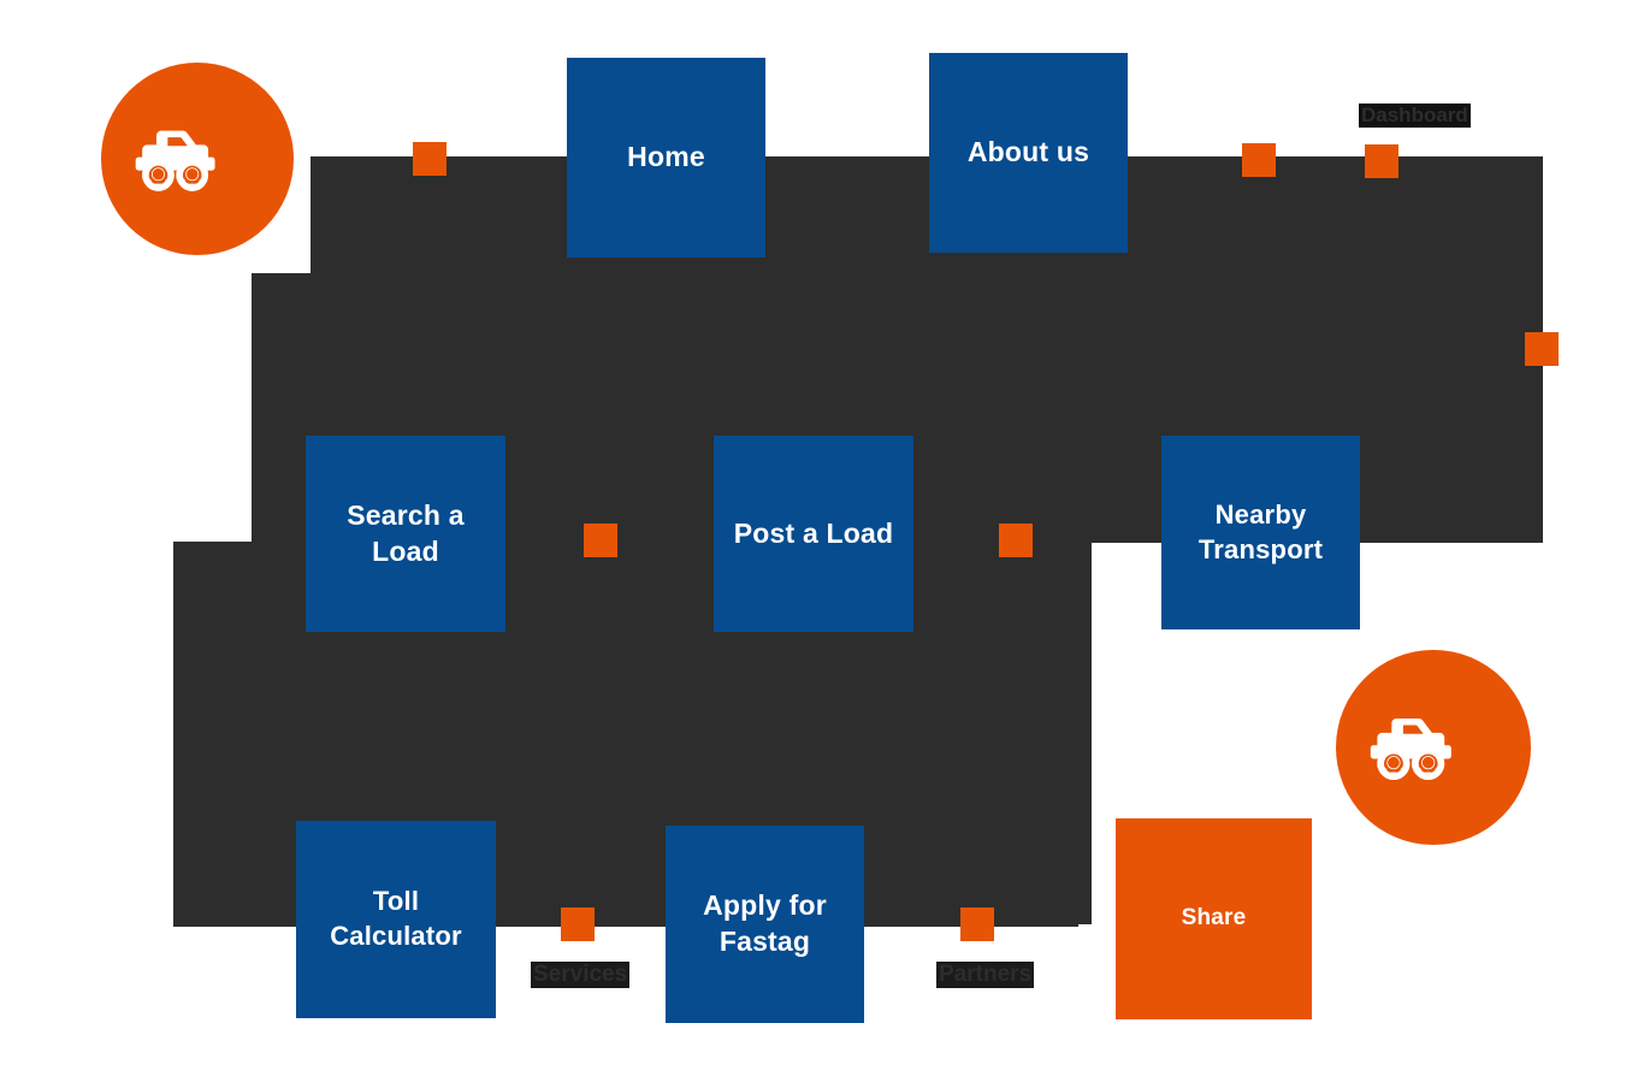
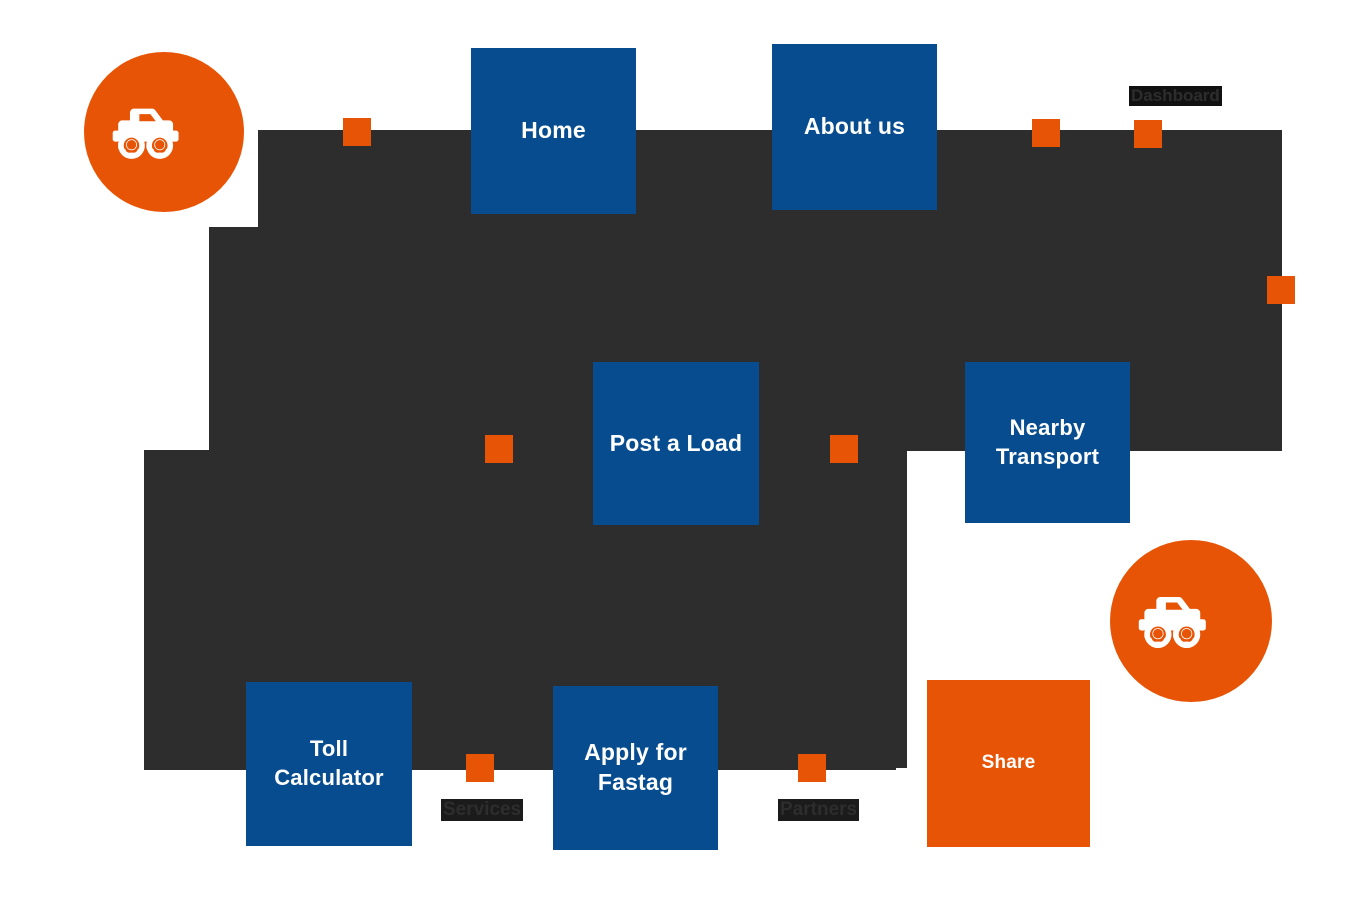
  Dashboard
  Home
  About us
- Search a Load
  Post a Load
  Nearby Transport
  Toll Calculator
  Apply for Fastag
  Share
